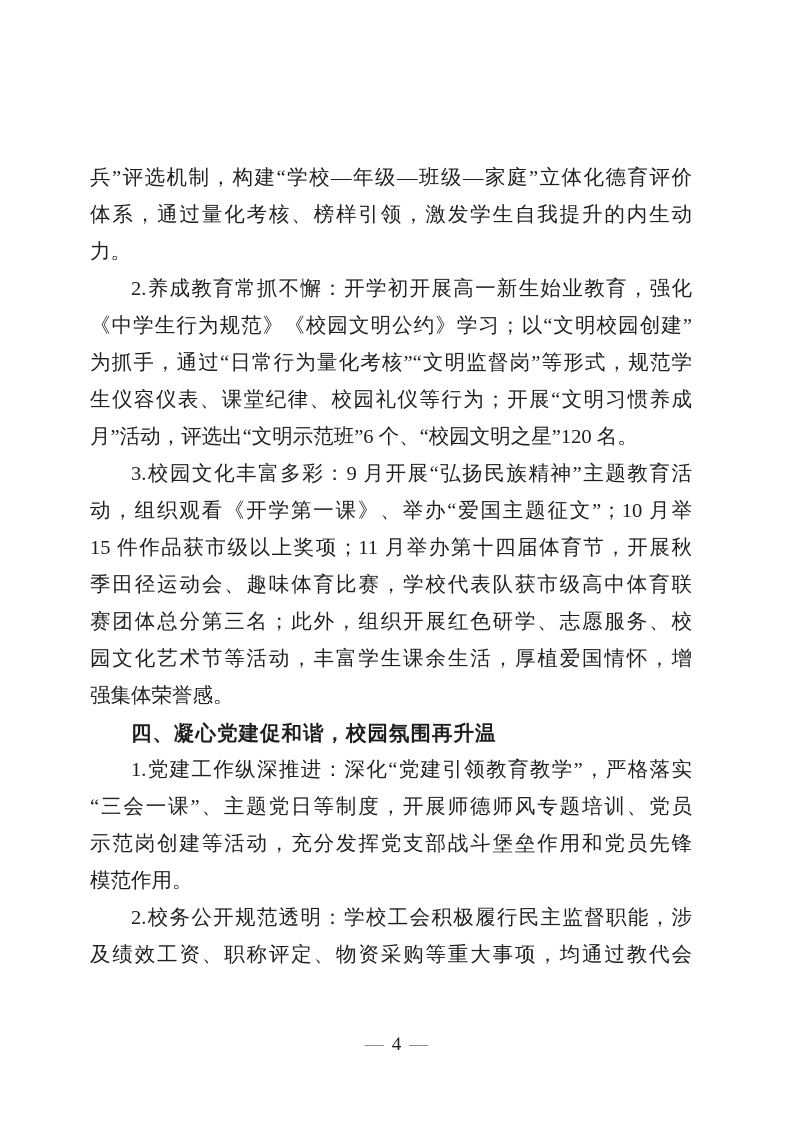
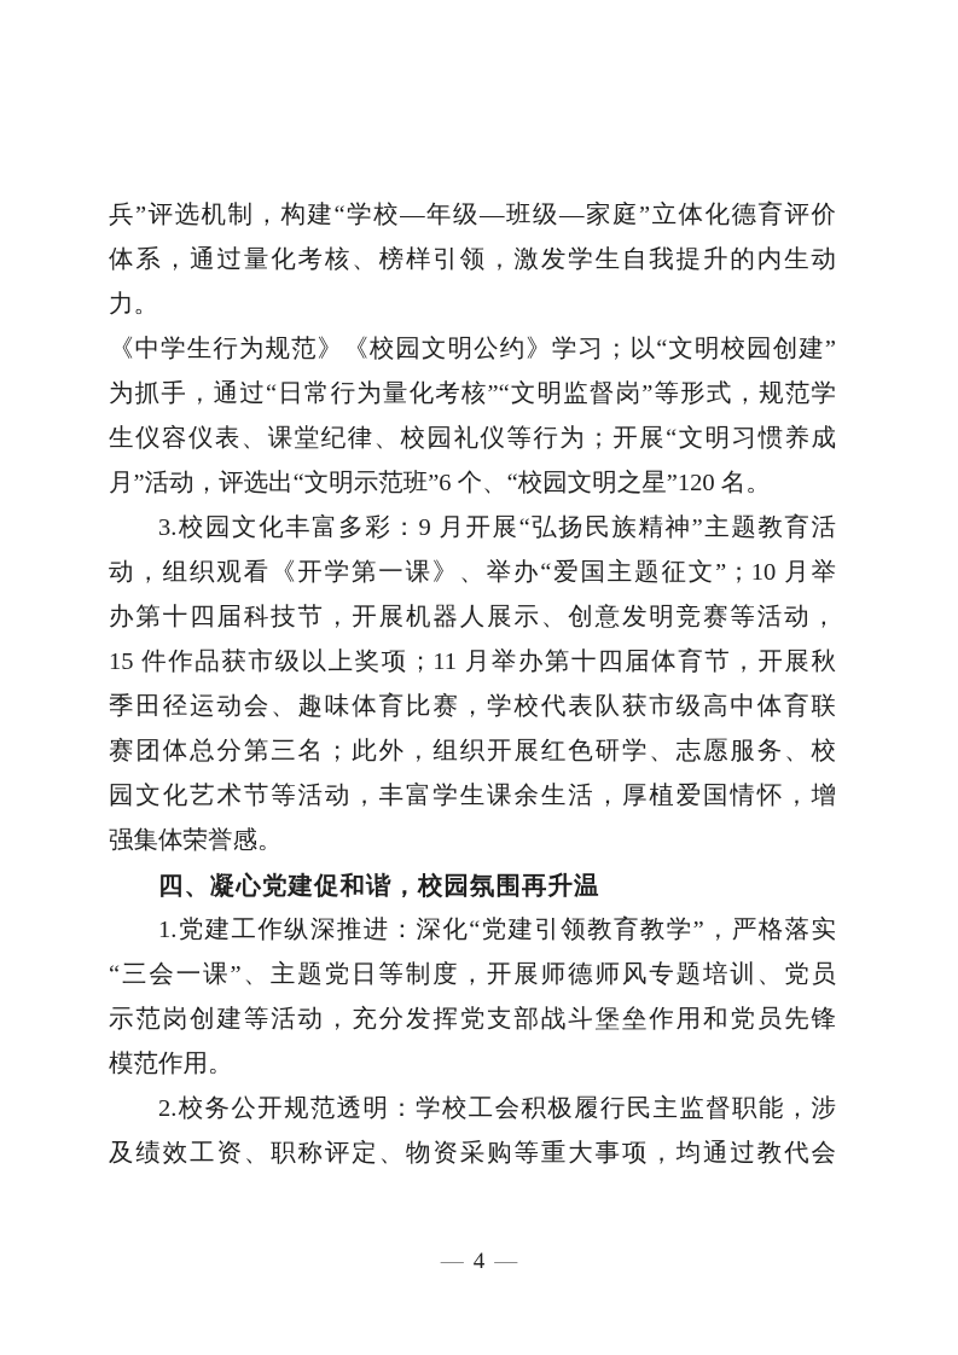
  兵”评选机制，构建“学校—年级—班级—家庭”立体化德育评价
  体系，通过量化考核、榜样引领，激发学生自我提升的内生动
  力。
- 2.养成教育常抓不懈：开学初开展高一新生始业教育，强化
  《中学生行为规范》《校园文明公约》学习；以“文明校园创建”
  为抓手，通过“日常行为量化考核”“文明监督岗”等形式，规范学
  生仪容仪表、课堂纪律、校园礼仪等行为；开展“文明习惯养成
  月”活动，评选出“文明示范班”6 个、“校园文明之星”120 名。
  3.校园文化丰富多彩：9 月开展“弘扬民族精神”主题教育活
  动，组织观看《开学第一课》、举办“爱国主题征文”；10 月举
+ 办第十四届科技节，开展机器人展示、创意发明竞赛等活动，
  15 件作品获市级以上奖项；11 月举办第十四届体育节，开展秋
  季田径运动会、趣味体育比赛，学校代表队获市级高中体育联
  赛团体总分第三名；此外，组织开展红色研学、志愿服务、校
  园文化艺术节等活动，丰富学生课余生活，厚植爱国情怀，增
  强集体荣誉感。
  四、凝心党建促和谐，校园氛围再升温
  1.党建工作纵深推进：深化“党建引领教育教学”，严格落实
  “三会一课”、主题党日等制度，开展师德师风专题培训、党员
  示范岗创建等活动，充分发挥党支部战斗堡垒作用和党员先锋
  模范作用。
  2.校务公开规范透明：学校工会积极履行民主监督职能，涉
  及绩效工资、职称评定、物资采购等重大事项，均通过教代会
  — 4 —
